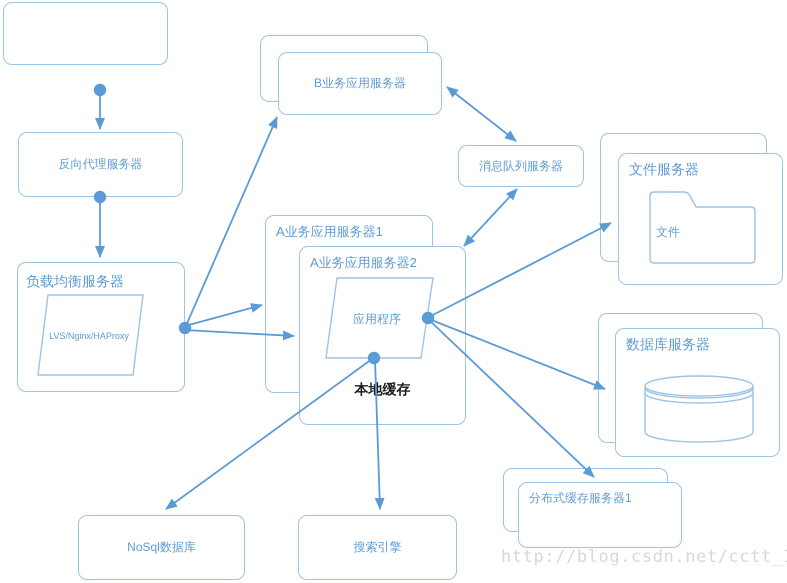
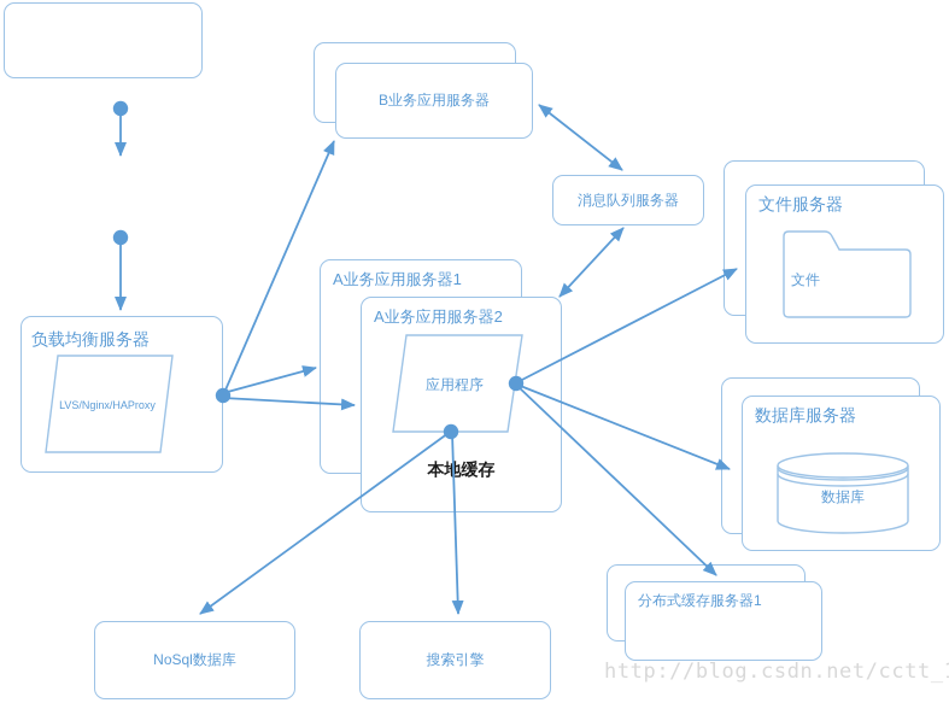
- 反向代理服务器
  负载均衡服务器
  LVS/Nginx/HAProxy
  B业务应用服务器
  A业务应用服务器1
  A业务应用服务器2
  应用程序
  本缓存
  消息队列服务器
  文件服务器
  文件
  数据库服务器
+ 数据库
  分布式缓存服务器1
  NoSql数据库
  搜索引擎
  http://blog.csdn.net/cctt_
